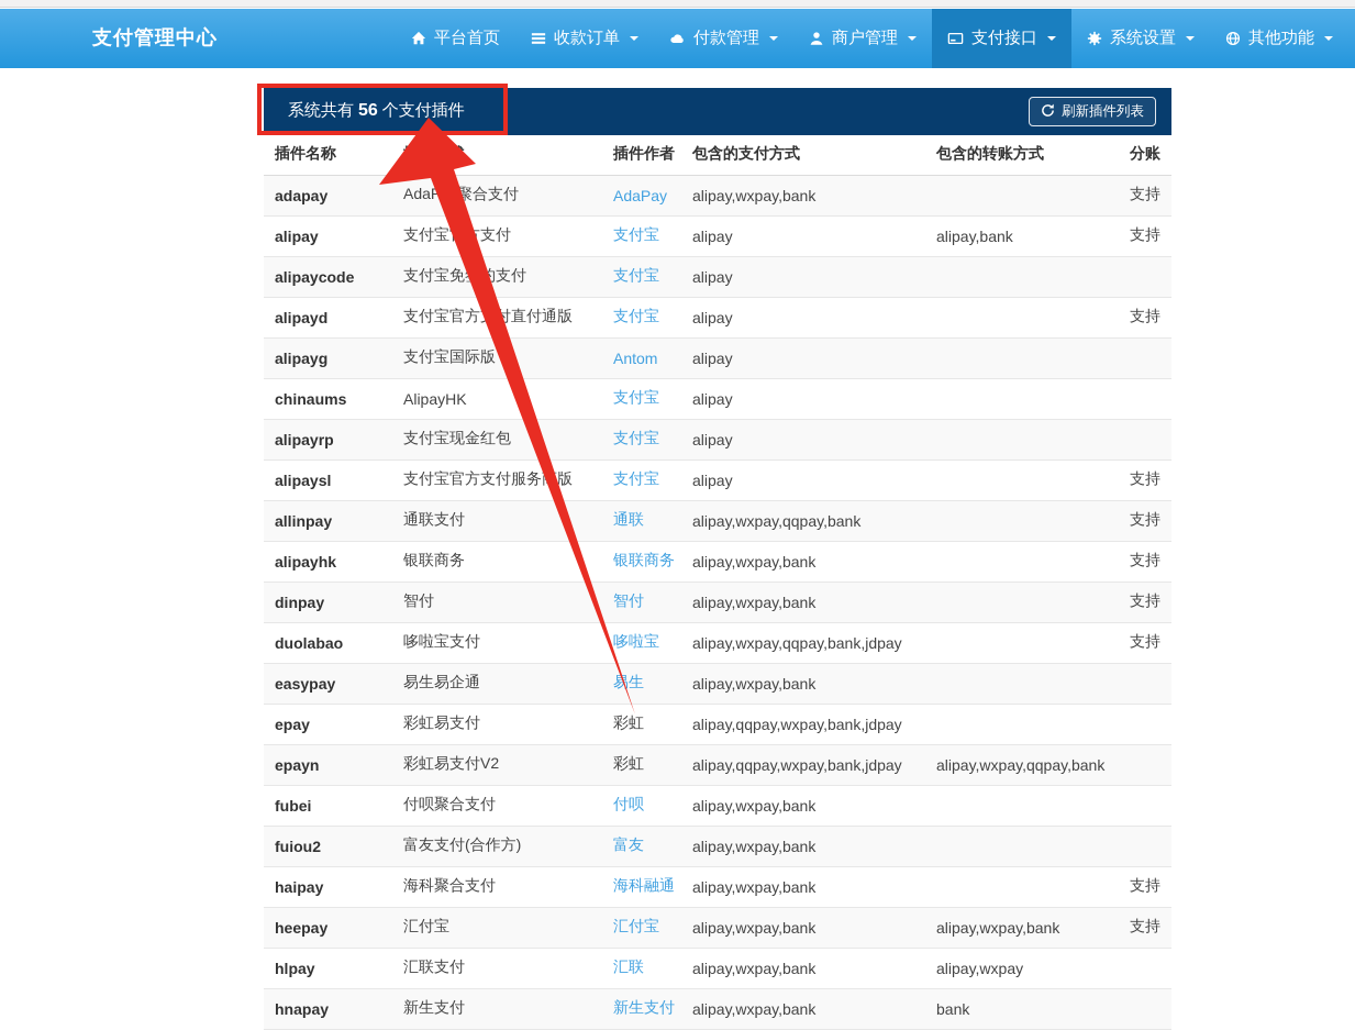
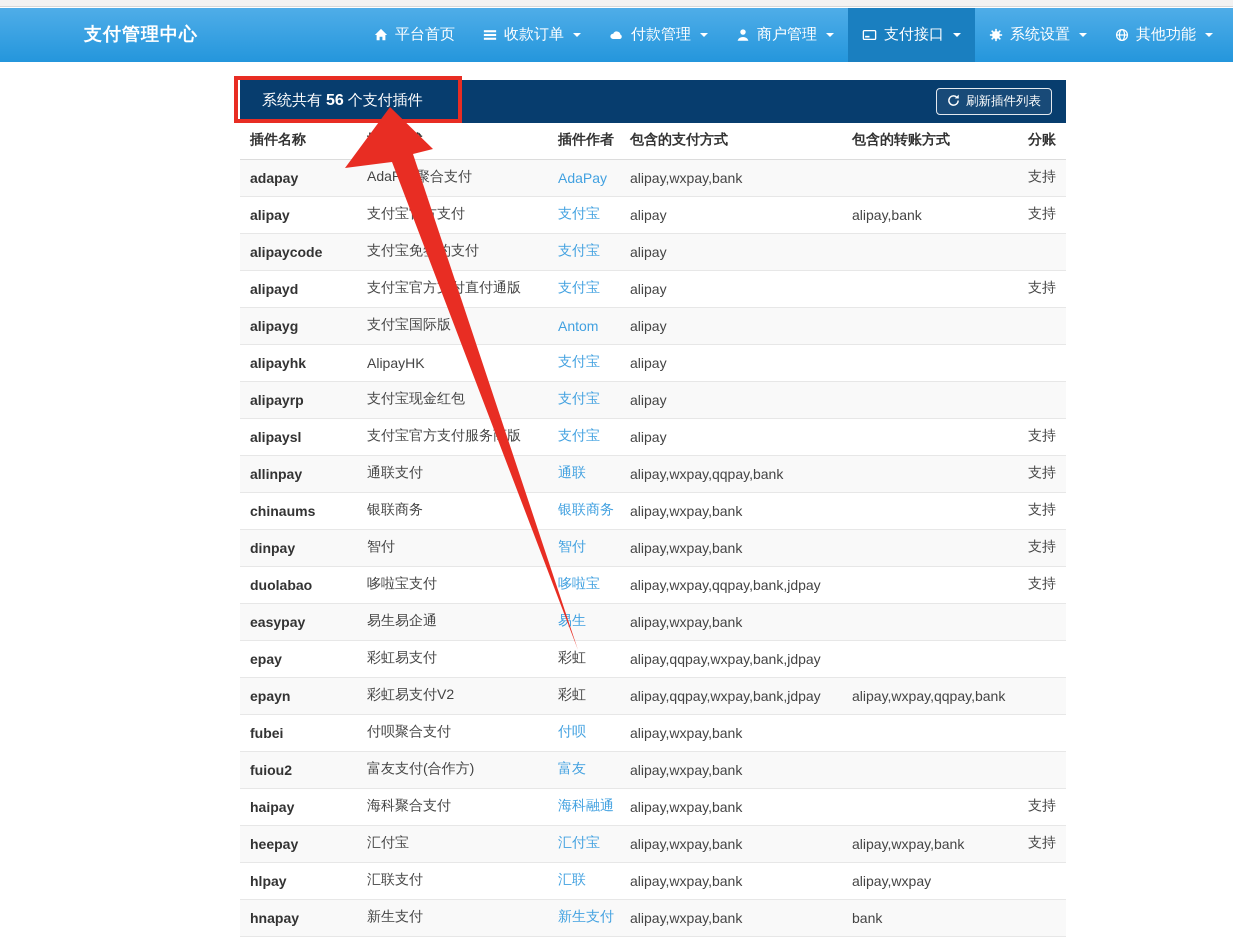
  支付管理中心
  平台首页
  收款订单
  付款管理
  商户管理
  支付接口
  系统设置
  其他功能
  系统共有 56 个支付插件
  刷新插件列表
  插件名称		插件作者	包含的支付方式	包含的转账方式	分账
  adapay	AdaP聚合支付	AdaPay	alipay,wxpay,bank		支持
  alipay	支付宝支付	支付宝	alipay	alipay,bank	支持
  alipaycode	支付宝免支付	支付宝	alipay
  alipayd	支付宝官方付直付通版	支付宝	alipay		支持
  alipayg	支付宝国际版	Antom	alipay
- chinaums	AlipayHK	支付宝	alipay
+ alipayhk	AlipayHK	支付宝	alipay
  alipayrp	支付宝现金红包	支付宝	alipay
  alipaysl	支付宝官方支付服务版	支付宝	alipay		支持
  allinpay	通联支付	通联	alipay,wxpay,qqpay,bank		支持
- alipayhk	银联商务	银联商务	alipay,wxpay,bank		支持
+ chinaums	银联商务	银联商务	alipay,wxpay,bank		支持
  dinpay	智付	智付	alipay,wxpay,bank		支持
  duolabao	哆啦宝支付	哆啦宝	alipay,wxpay,qqpay,bank,jdpay		支持
  easypay	易生易企通	易生	alipay,wxpay,bank
  epay	彩虹易支付	彩虹	alipay,qqpay,wxpay,bank,jdpay
  epayn	彩虹易支付V2	彩虹	alipay,qqpay,wxpay,bank,jdpay	alipay,wxpay,qqpay,bank
  fubei	付呗聚合支付	付呗	alipay,wxpay,bank
  fuiou2	富友支付(合作方)	富友	alipay,wxpay,bank
  haipay	海科聚合支付	海科融通	alipay,wxpay,bank		支持
  heepay	汇付宝	汇付宝	alipay,wxpay,bank	alipay,wxpay,bank	支持
  hlpay	汇联支付	汇联	alipay,wxpay,bank	alipay,wxpay
  hnapay	新生支付	新生支付	alipay,wxpay,bank	bank
